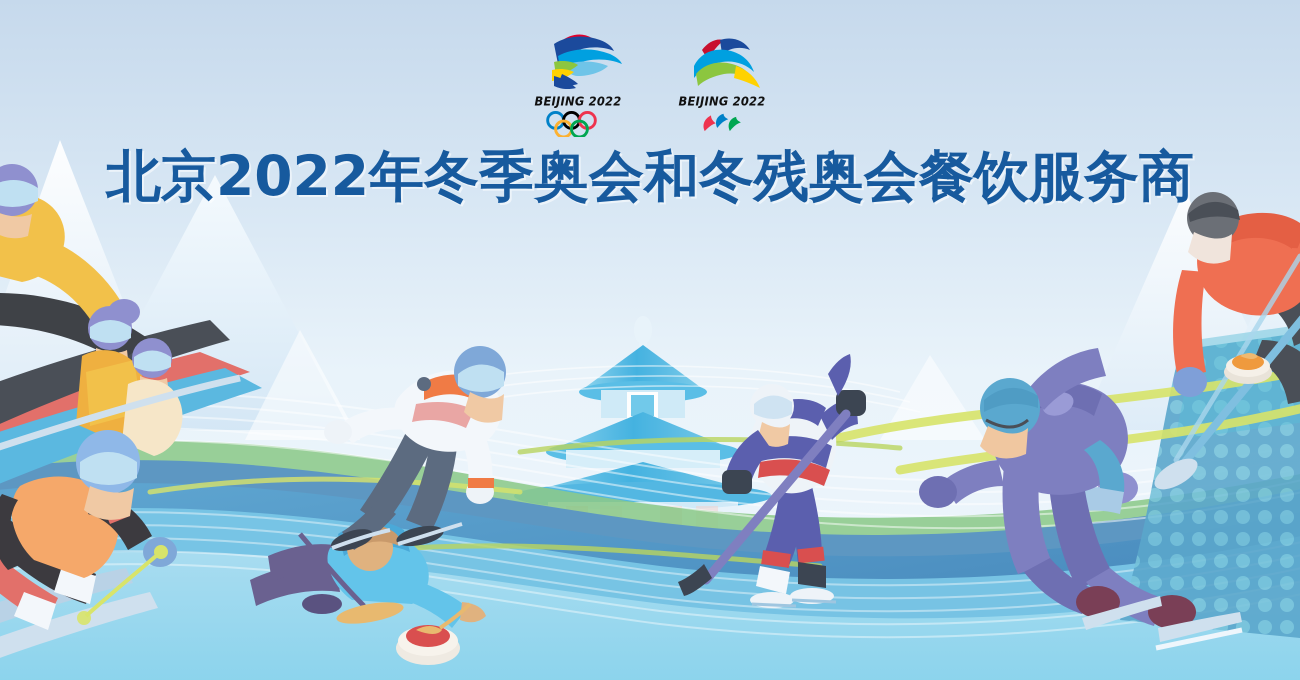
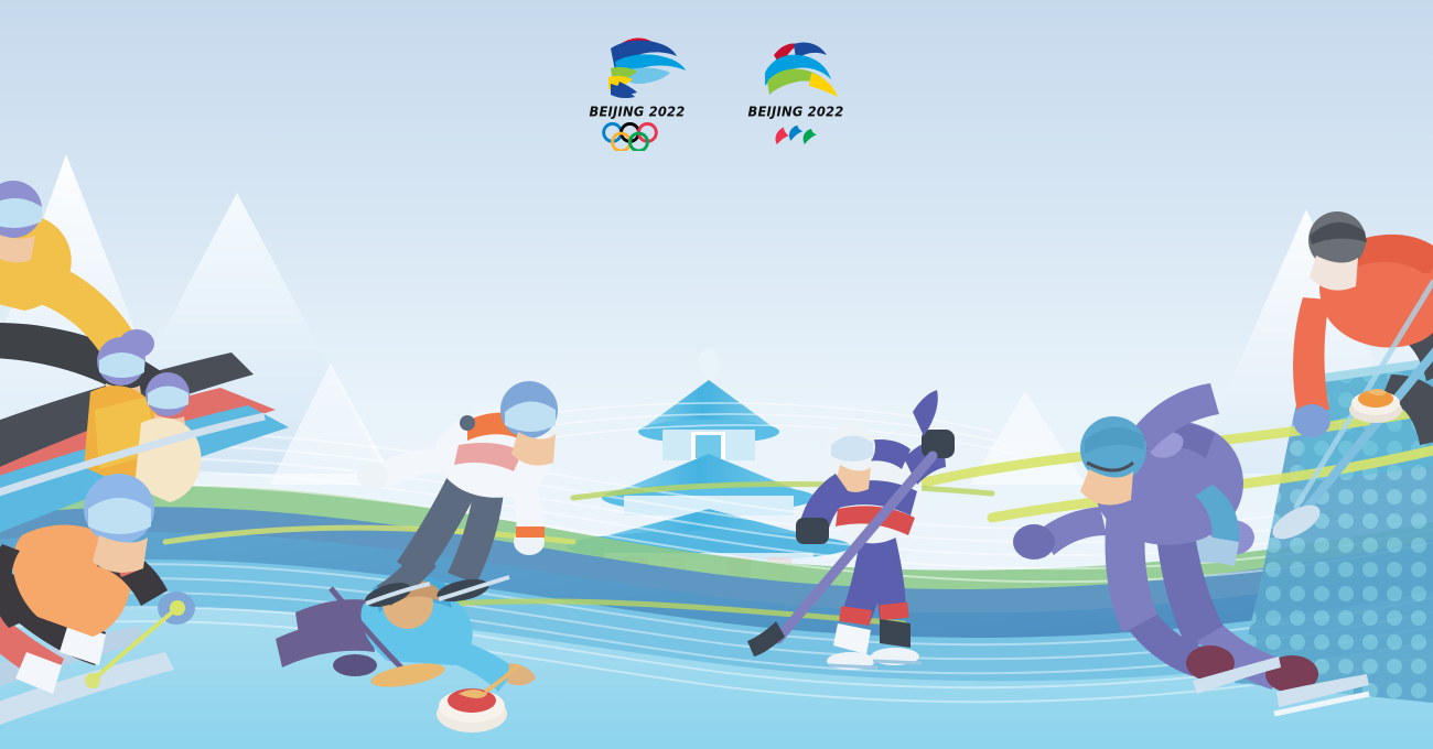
  BEIJING 2022
  BEIJING 2022
- 北京2022年冬季奥会和冬残奥会餐饮服务商
